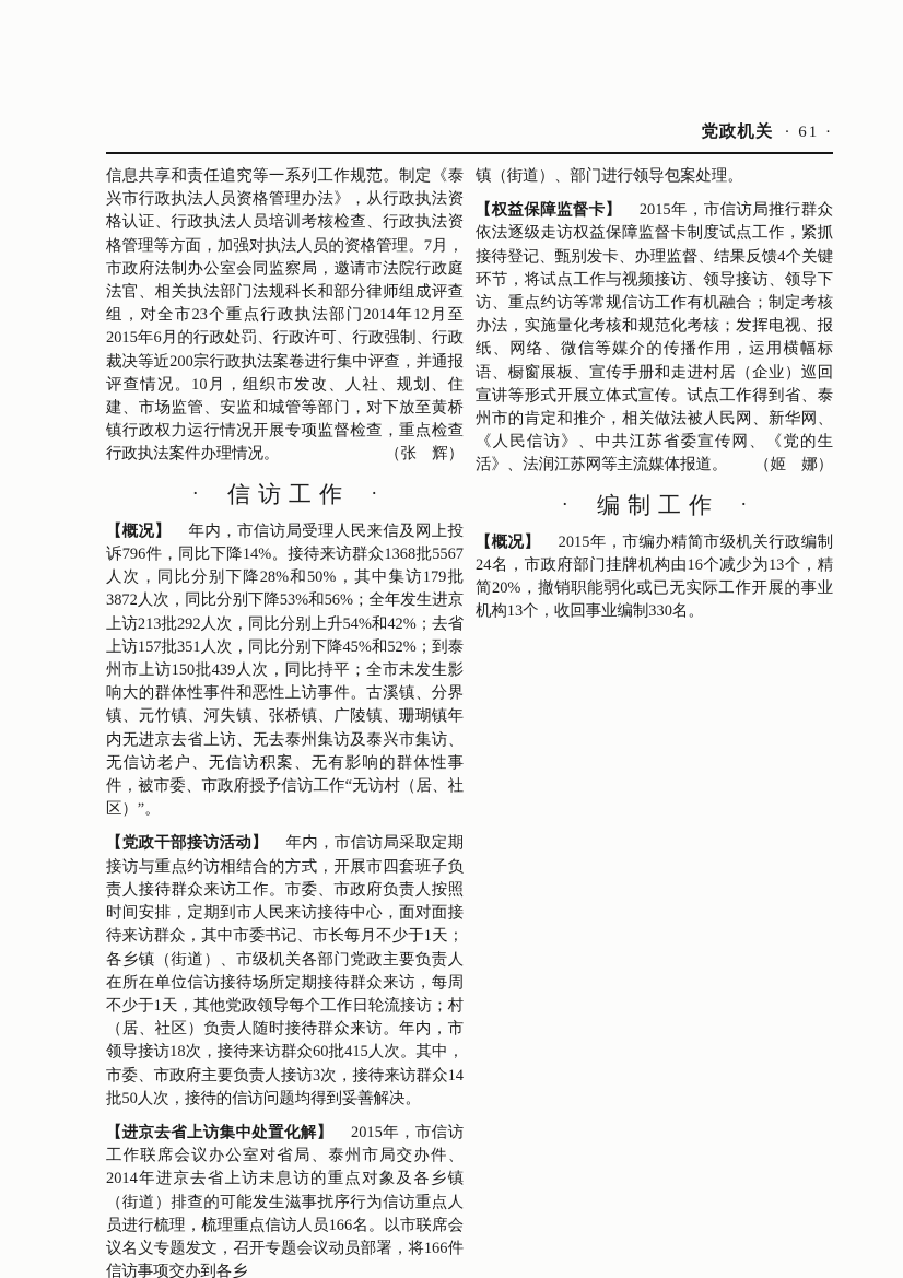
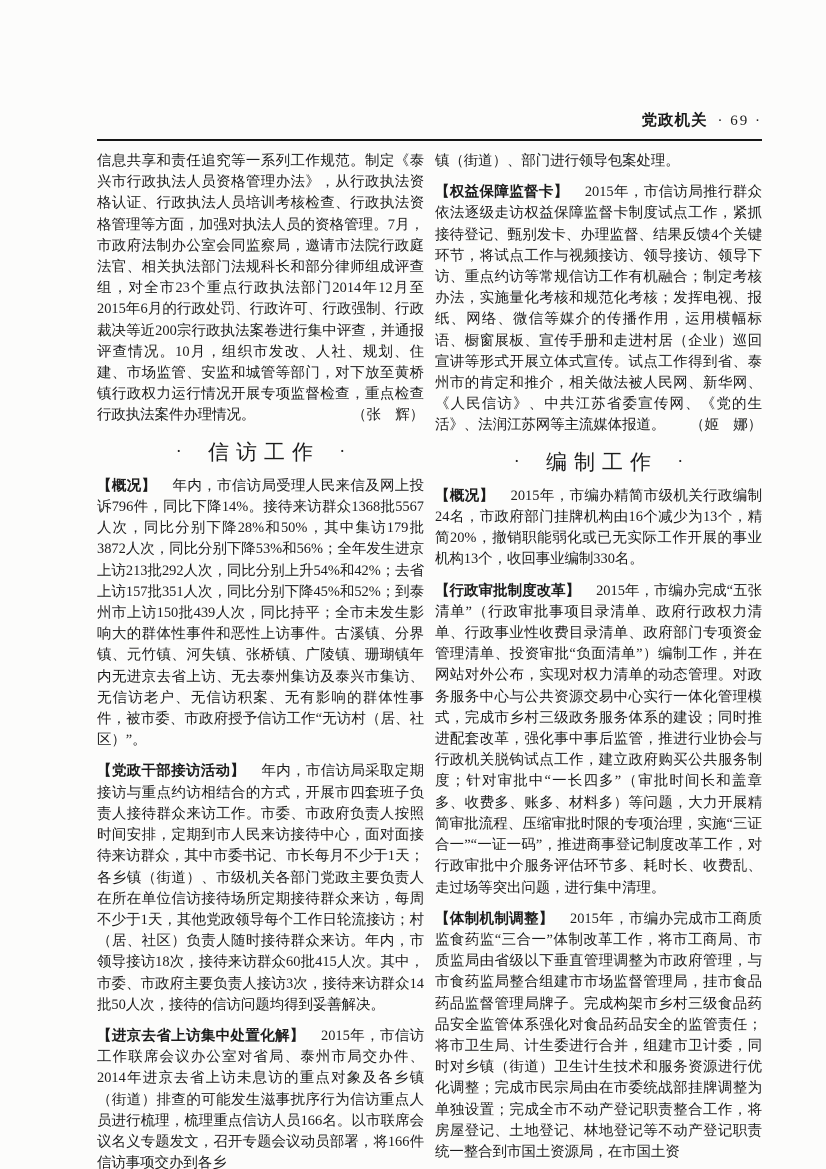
- 党政机关 · 61 ·
+ 党政机关 · 69 ·
  信息共享和责任追究等一系列工作规范。制定《泰兴市行政执法人员资格管理办法》，从行政执法资格认证、行政执法人员培训考核检查、行政执法资格管理等方面，加强对执法人员的资格管理。7月，市政府法制办公室会同监察局，邀请市法院行政庭法官、相关执法部门法规科长和部分律师组成评查组，对全市23个重点行政执法部门2014年12月至2015年6月的行政处罚、行政许可、行政强制、行政裁决等近200宗行政执法案卷进行集中评查，并通报评查情况。10月，组织市发改、人社、规划、住建、市场监管、安监和城管等部门，对下放至黄桥镇行政权力运行情况开展专项监督检查，重点检查行政执法案件办理情况。
  （张 辉）
  · 信访工作 ·
  【概况】 年内，市信访局受理人民来信及网上投诉796件，同比下降14%。接待来访群众1368批5567人次，同比分别下降28%和50%，其中集访179批3872人次，同比分别下降53%和56%；全年发生进京上访213批292人次，同比分别上升54%和42%；去省上访157批351人次，同比分别下降45%和52%；到泰州市上访150批439人次，同比持平；全市未发生影响大的群体性事件和恶性上访事件。古溪镇、分界镇、元竹镇、河失镇、张桥镇、广陵镇、珊瑚镇年内无进京去省上访、无去泰州集访及泰兴市集访、无信访老户、无信访积案、无有影响的群体性事件，被市委、市政府授予信访工作“无访村（居、社区）”。
  【党政干部接访活动】 年内，市信访局采取定期接访与重点约访相结合的方式，开展市四套班子负责人接待群众来访工作。市委、市政府负责人按照时间安排，定期到市人民来访接待中心，面对面接待来访群众，其中市委书记、市长每月不少于1天；各乡镇（街道）、市级机关各部门党政主要负责人在所在单位信访接待场所定期接待群众来访，每周不少于1天，其他党政领导每个工作日轮流接访；村（居、社区）负责人随时接待群众来访。年内，市领导接访18次，接待来访群众60批415人次。其中，市委、市政府主要负责人接访3次，接待来访群众14批50人次，接待的信访问题均得到妥善解决。
  【进京去省上访集中处置化解】 2015年，市信访工作联席会议办公室对省局、泰州市局交办件、2014年进京去省上访未息访的重点对象及各乡镇（街道）排查的可能发生滋事扰序行为信访重点人员进行梳理，梳理重点信访人员166名。以市联席会议名义专题发文，召开专题会议动员部署，将166件信访事项交办到各乡
  镇（街道）、部门进行领导包案处理。
  【权益保障监督卡】 2015年，市信访局推行群众依法逐级走访权益保障监督卡制度试点工作，紧抓接待登记、甄别发卡、办理监督、结果反馈4个关键环节，将试点工作与视频接访、领导接访、领导下访、重点约访等常规信访工作有机融合；制定考核办法，实施量化考核和规范化考核；发挥电视、报纸、网络、微信等媒介的传播作用，运用横幅标语、橱窗展板、宣传手册和走进村居（企业）巡回宣讲等形式开展立体式宣传。试点工作得到省、泰州市的肯定和推介，相关做法被人民网、新华网、《人民信访》、中共江苏省委宣传网、《党的生活》、法润江苏网等主流媒体报道。
  （姬 娜）
  · 编制工作 ·
  【概况】 2015年，市编办精简市级机关行政编制24名，市政府部门挂牌机构由16个减少为13个，精简20%，撤销职能弱化或已无实际工作开展的事业机构13个，收回事业编制330名。
+ 【行政审批制度改革】 2015年，市编办完成“五张清单”（行政审批事项目录清单、政府行政权力清单、行政事业性收费目录清单、政府部门专项资金管理清单、投资审批“负面清单”）编制工作，并在网站对外公布，实现对权力清单的动态管理。对政务服务中心与公共资源交易中心实行一体化管理模式，完成市乡村三级政务服务体系的建设；同时推进配套改革，强化事中事后监管，推进行业协会与行政机关脱钩试点工作，建立政府购买公共服务制度；针对审批中“一长四多”（审批时间长和盖章多、收费多、账多、材料多）等问题，大力开展精简审批流程、压缩审批时限的专项治理，实施“三证合一”“一证一码”，推进商事登记制度改革工作，对行政审批中介服务评估环节多、耗时长、收费乱、走过场等突出问题，进行集中清理。
+ 【体制机制调整】 2015年，市编办完成市工商质监食药监“三合一”体制改革工作，将市工商局、市质监局由省级以下垂直管理调整为市政府管理，与市食药监局整合组建市市场监督管理局，挂市食品药品监督管理局牌子。完成构架市乡村三级食品药品安全监管体系强化对食品药品安全的监管责任；将市卫生局、计生委进行合并，组建市卫计委，同时对乡镇（街道）卫生计生技术和服务资源进行优化调整；完成市民宗局由在市委统战部挂牌调整为单独设置；完成全市不动产登记职责整合工作，将房屋登记、土地登记、林地登记等不动产登记职责统一整合到市国土资源局，在市国土资
